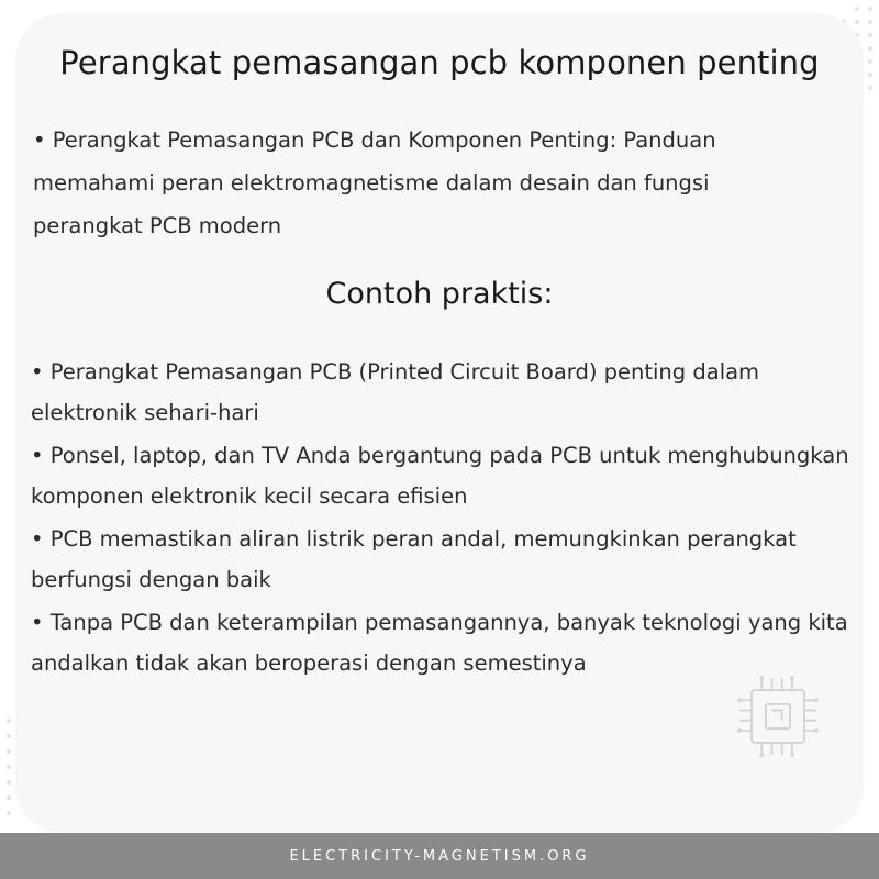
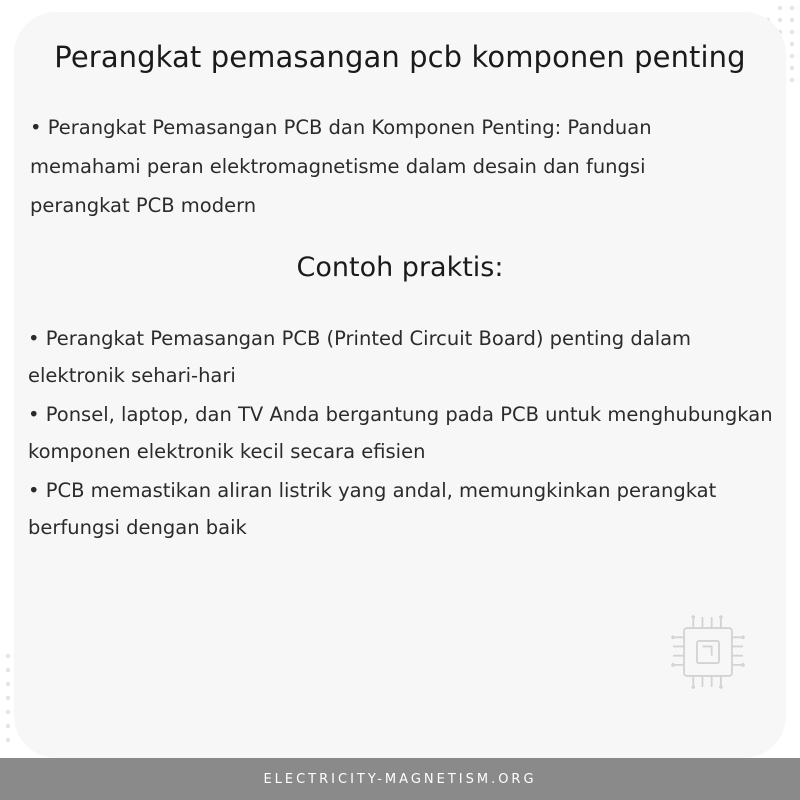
  Perangkat pemasangan pcb komponen penting
  • Perangkat Pemasangan PCB dan Komponen Penting: Panduan memahami peran elektromagnetisme dalam desain dan fungsi perangkat PCB modern
  Contoh praktis:
  • Perangkat Pemasangan PCB (Printed Circuit Board) penting dalam elektronik sehari-hari
  • Ponsel, laptop, dan TV Anda bergantung pada PCB untuk menghubungkan komponen elektronik kecil secara efisien
- • PCB memastikan aliran listrik peran andal, memungkinkan perangkat berfungsi dengan baik
+ • PCB memastikan aliran listrik yang andal, memungkinkan perangkat berfungsi dengan baik
- • Tanpa PCB dan keterampilan pemasangannya, banyak teknologi yang kita andalkan tidak akan beroperasi dengan semestinya
  ELECTRICITY-MAGNETISM.ORG
